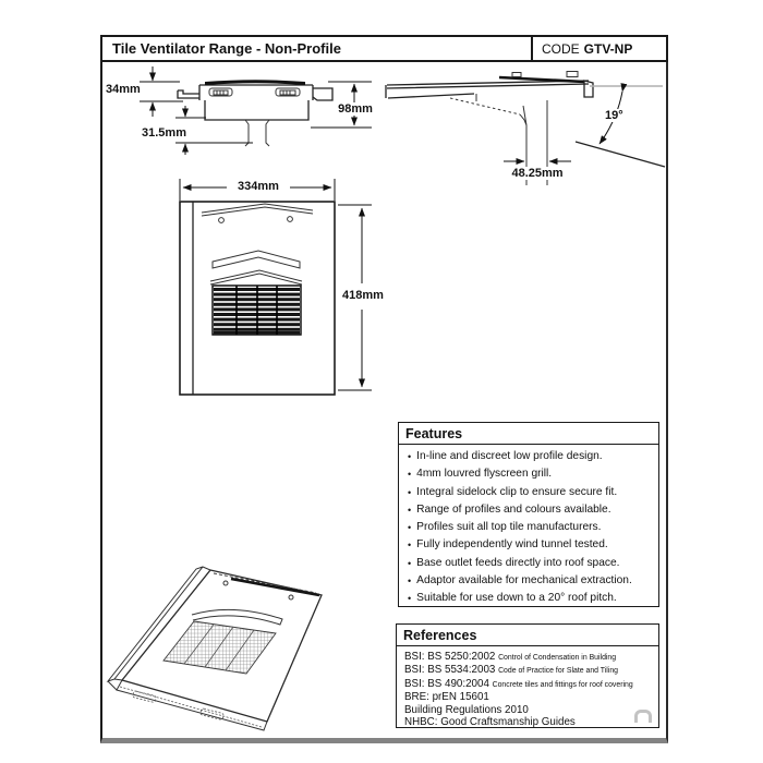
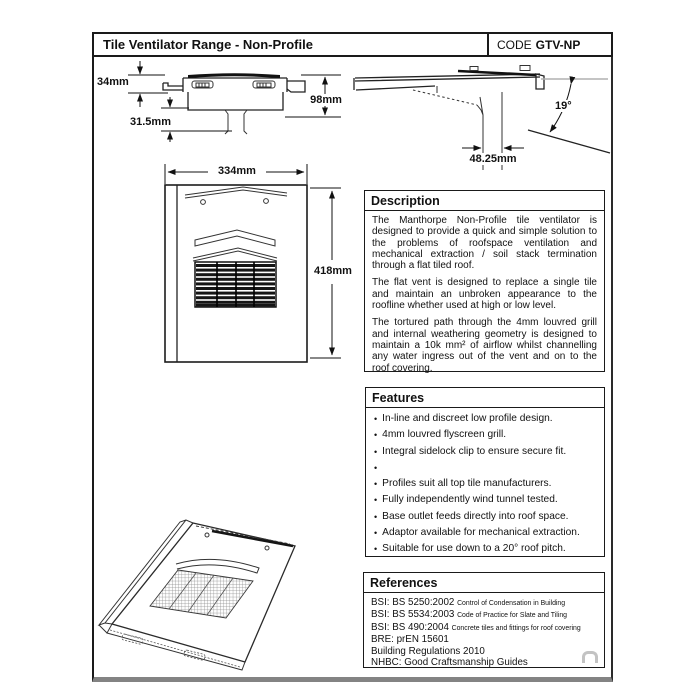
  Tile Ventilator Range - Non-Profile
  CODE
  GTV-NP
  34mm
  31.5mm
  98mm
  19°
  48.25mm
  334mm
  418mm
+ Description
+ The Manthorpe Non-Profile tile ventilator is designed to provide a quick and simple solution to the problems of roofspace ventilation and mechanical extraction / soil stack termination through a flat tiled roof.
+ The flat vent is designed to replace a single tile and maintain an unbroken appearance to the roofline whether used at high or low level.
+ The tortured path through the 4mm louvred grill and internal weathering geometry is designed to maintain a 10k mm² of airflow whilst channelling any water ingress out of the vent and on to the roof covering.
  Features
  •
  In-line and discreet low profile design.
  •
  4mm louvred flyscreen grill.
  •
  Integral sidelock clip to ensure secure fit.
  •
- Range of profiles and colours available.
  •
  Profiles suit all top tile manufacturers.
  •
  Fully independently wind tunnel tested.
  •
  Base outlet feeds directly into roof space.
  •
  Adaptor available for mechanical extraction.
  •
  Suitable for use down to a 20° roof pitch.
  References
  BRE: prEN 15601
  Building Regulations 2010
  NHBC: Good Craftsmanship Guides
